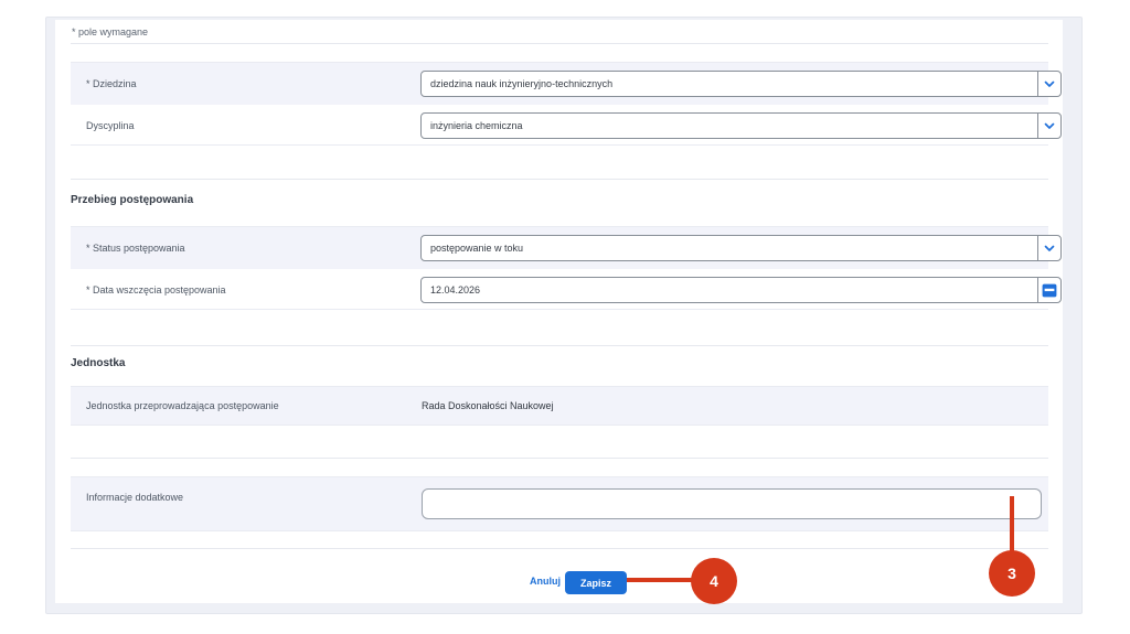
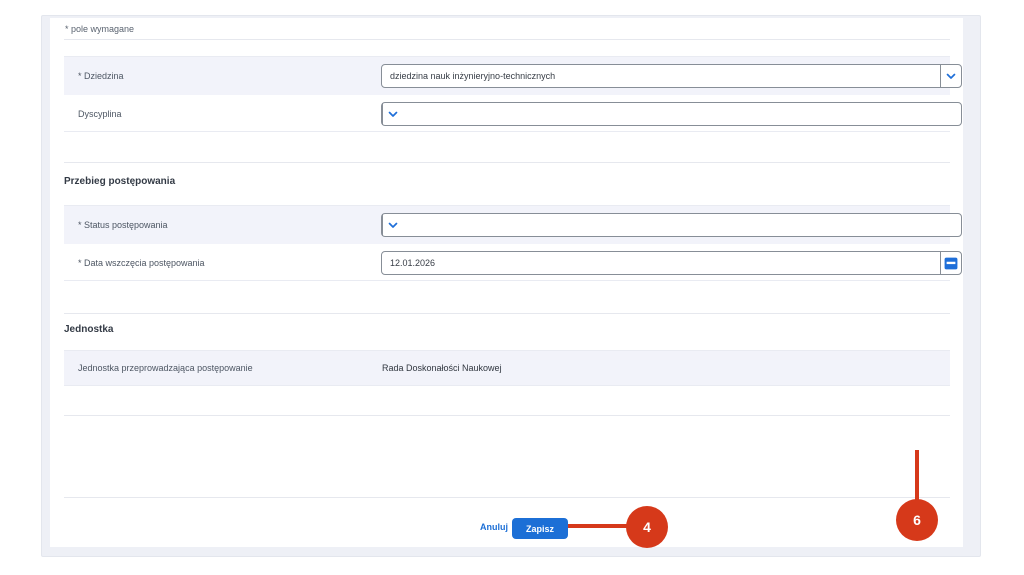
  * pole wymagane
  * Dziedzina
  dziedzina nauk inżynieryjno-technicznych
  Dyscyplina
- inżynieria chemiczna
  Przebieg postępowania
  * Status postępowania
- postępowanie w toku
  * Data wszczęcia postępowania
- 12.04.2026
+ 12.01.2026
  Jednostka
  Jednostka przeprowadzająca postępowanie
  Rada Doskonałości Naukowej
- Informacje dodatkowe
  Anuluj
  Zapisz
- 3
+ 6
  4
